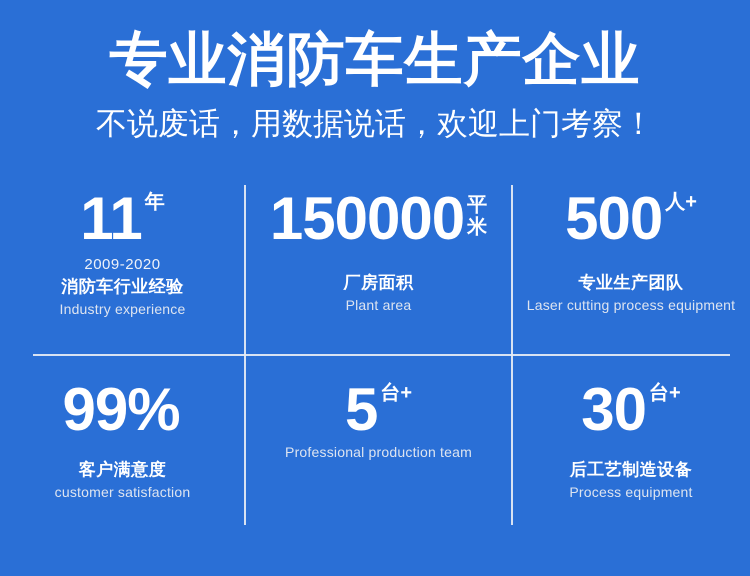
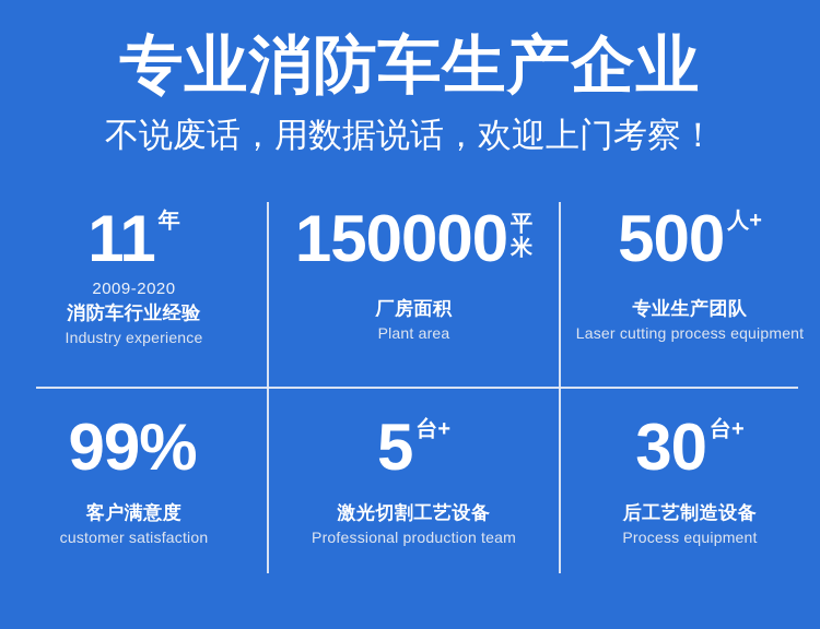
  专业消防车生产企业
  不说废话，用数据说话，欢迎上门考察！
  11
  年
  2009-2020
  消防车行业经验
  Industry experience
  150000
  平
  米
  厂房面积
  Plant area
  500
  人+
  专业生产团队
  Laser cutting process equipment
  99%
  客户满意度
  customer satisfaction
  5
  台+
+ 激光切割工艺设备
  Professional production team
  30
  台+
  后工艺制造设备
  Process equipment
